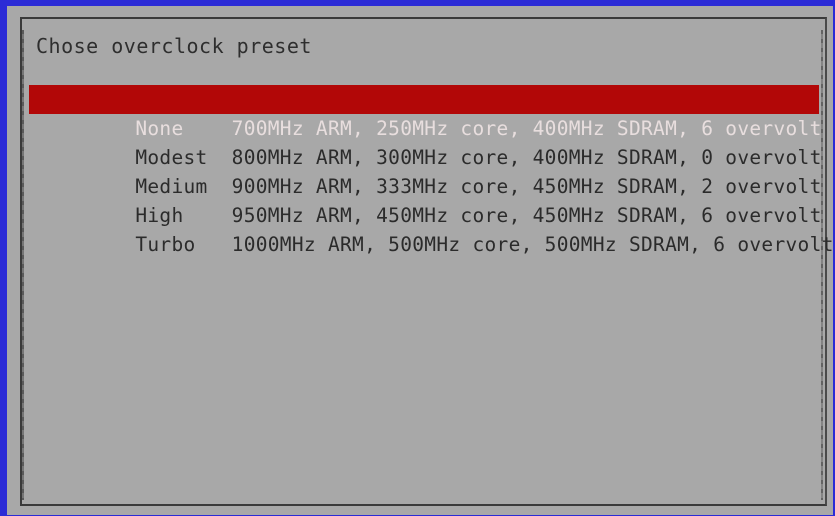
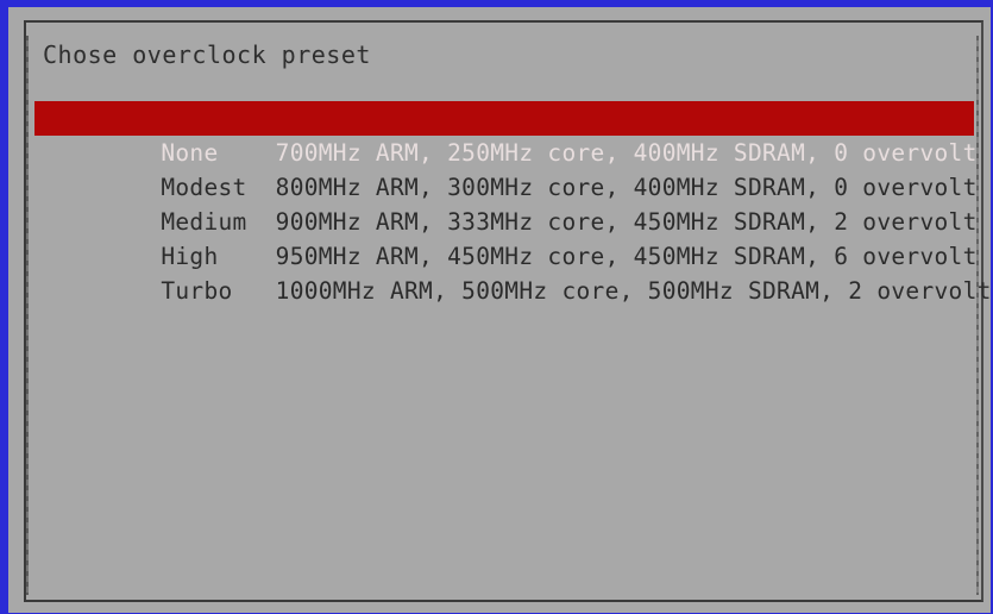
  Chose overclock preset
- None 700MHz ARM, 250MHz core, 400MHz SDRAM, 6 overvolt
+ None 700MHz ARM, 250MHz core, 400MHz SDRAM, 0 overvolt
  Modest 800MHz ARM, 300MHz core, 400MHz SDRAM, 0 overvolt
  Medium 900MHz ARM, 333MHz core, 450MHz SDRAM, 2 overvolt
  High 950MHz ARM, 450MHz core, 450MHz SDRAM, 6 overvolt
- Turbo 1000MHz ARM, 500MHz core, 500MHz SDRAM, 6 overvolt
+ Turbo 1000MHz ARM, 500MHz core, 500MHz SDRAM, 2 overvolt
